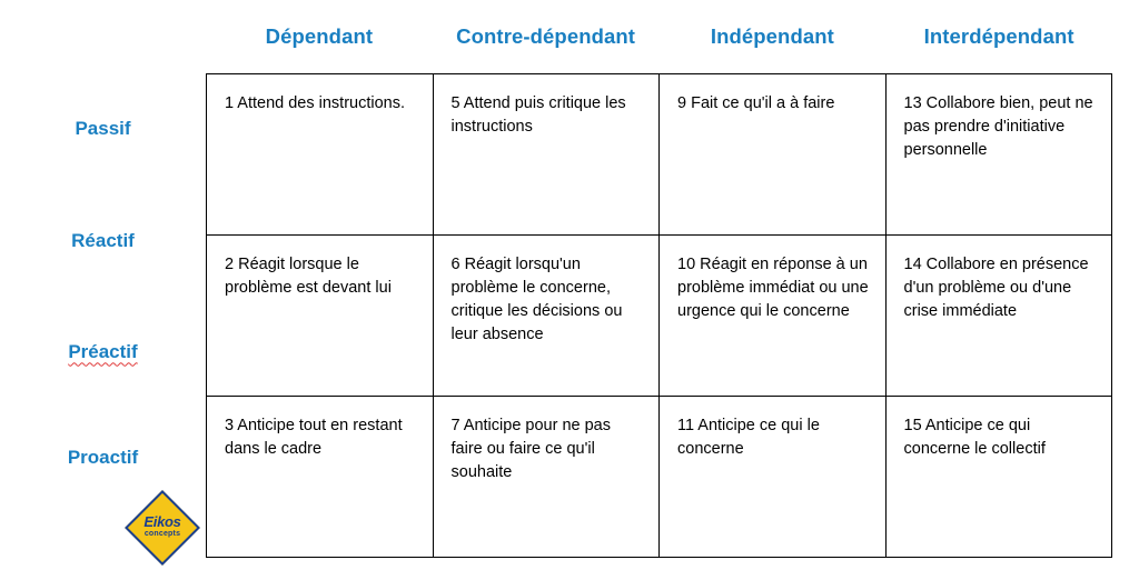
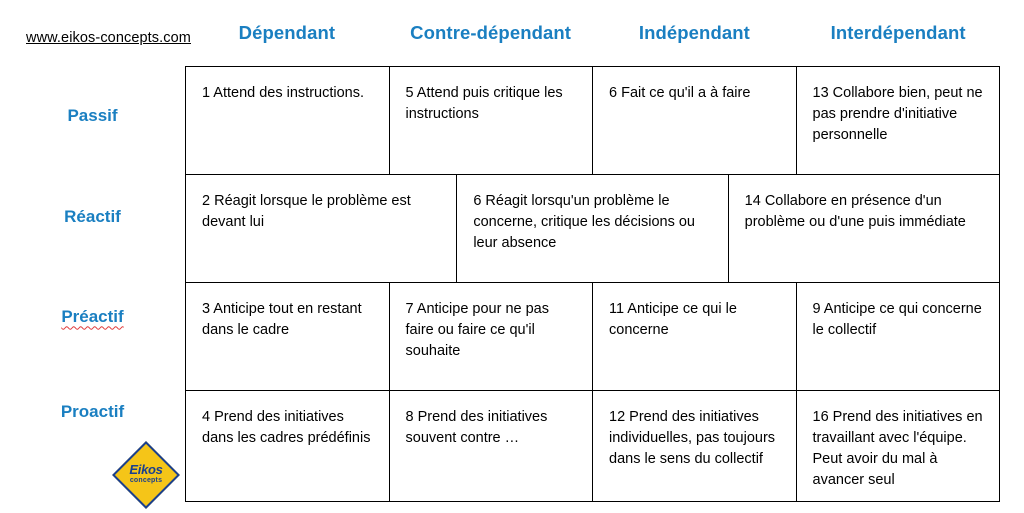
+ www.eikos-concepts.com
  Dépendant
  Contre-dépendant
  Indépendant
  Interdépendant
  Passif
  Réactif
  Préactif
  Proactif
  1 Attend des instructions.
  5 Attend puis critique les instructions
- 9 Fait ce qu'il a à faire
+ 6 Fait ce qu'il a à faire
  13 Collabore bien, peut ne pas prendre d'initiative personnelle
  2 Réagit lorsque le problème est devant lui
  6 Réagit lorsqu'un problème le concerne, critique les décisions ou leur absence
- 10 Réagit en réponse à un problème immédiat ou une urgence qui le concerne
- 14 Collabore en présence d'un problème ou d'une crise immédiate
+ 14 Collabore en présence d'un problème ou d'une puis immédiate
  3 Anticipe tout en restant dans le cadre
  7 Anticipe pour ne pas faire ou faire ce qu'il souhaite
  11 Anticipe ce qui le concerne
- 15 Anticipe ce qui concerne le collectif
+ 9 Anticipe ce qui concerne le collectif
+ 4 Prend des initiatives dans les cadres prédéfinis
+ 8 Prend des initiatives souvent contre …
+ 12 Prend des initiatives individuelles, pas toujours dans le sens du collectif
+ 16 Prend des initiatives en travaillant avec l'équipe. Peut avoir du mal à avancer seul
  Eikos
